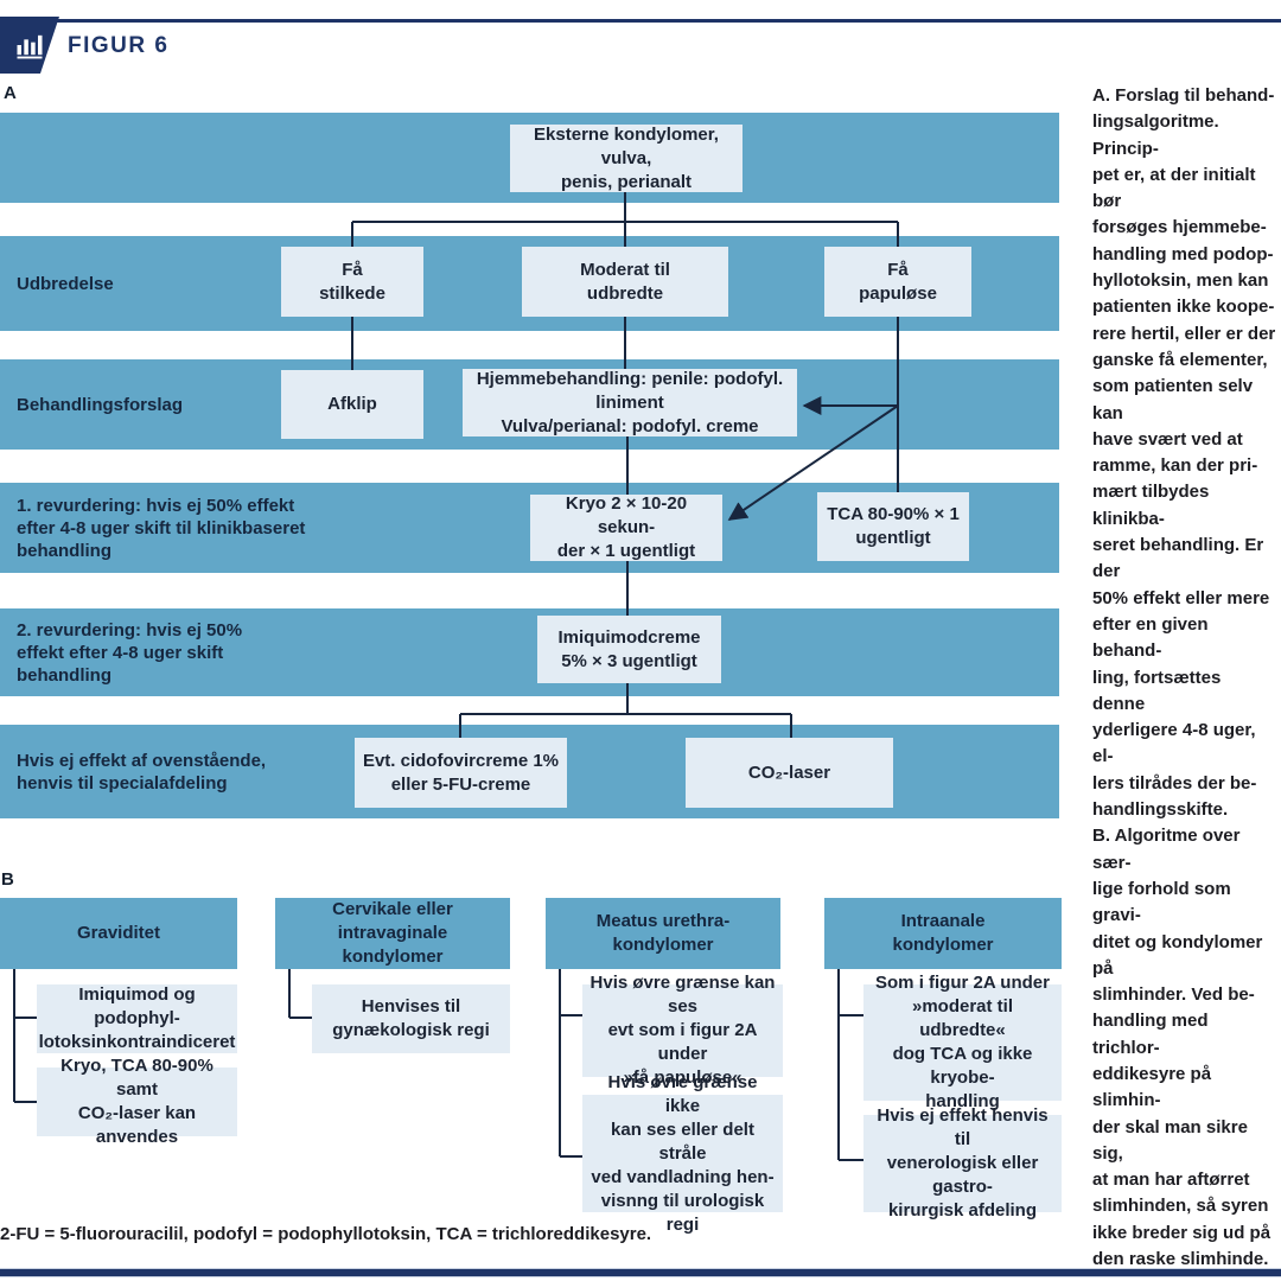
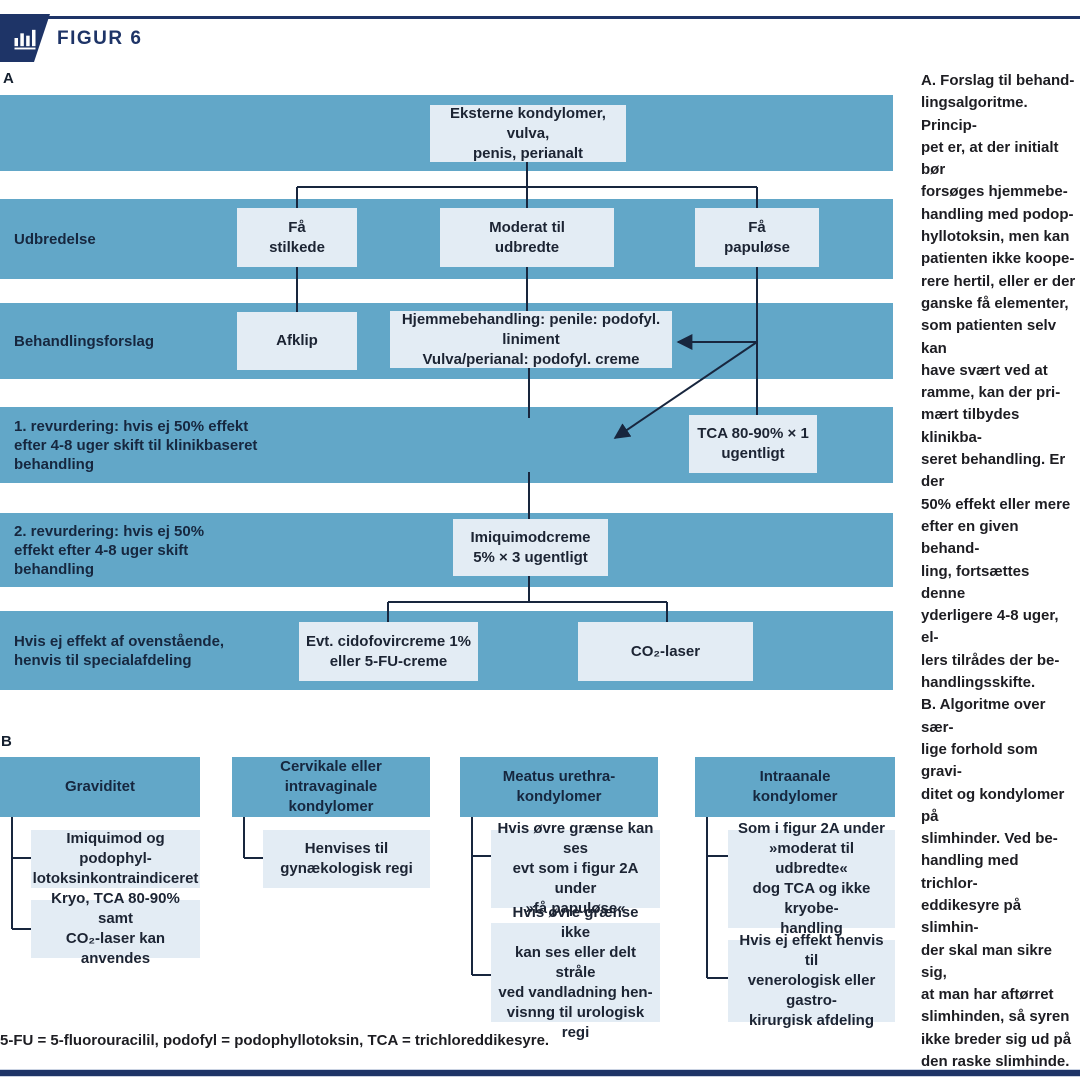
  FIGUR 6
  A
  Udbredelse
  Behandlingsforslag
  1. revurdering: hvis ej 50% effekt
  efter 4-8 uger skift til klinikbaseret
  behandling
  2. revurdering: hvis ej 50%
  effekt efter 4-8 uger skift
  behandling
  Hvis ej effekt af ovenstående,
  henvis til specialafdeling
  Eksterne kondylomer, vulva,
  penis, perianalt
  Få
  stilkede
  Moderat til
  udbredte
  Få
  papuløse
  Afklip
  Hjemmebehandling: penile: podofyl. liniment
  Vulva/perianal: podofyl. creme
- Kryo 2 × 10-20 sekun-
- der × 1 ugentligt
  TCA 80-90% × 1
  ugentligt
  Imiquimodcreme
  5% × 3 ugentligt
  Evt. cidofovircreme 1%
  eller 5-FU-creme
  CO₂-laser
  B
  Graviditet
  Cervikale eller intravaginale
  kondylomer
  Meatus urethra-
  kondylomer
  Intraanale
  kondylomer
  Imiquimod og podophyl-
  lotoksinkontraindiceret
  Kryo, TCA 80-90% samt
  CO₂-laser kan anvendes
  Henvises til
  gynækologisk regi
  Hvis øvre grænse kan ses
  evt som i figur 2A under
  Hvis øvre grænse ikke
  kan ses eller delt stråle
  ved vandladning hen-
  visnng til urologisk regi
  Som i figur 2A under
  »moderat til udbredte«
  dog TCA og ikke kryobe-
  handling
  Hvis ej effekt henvis til
  venerologisk eller gastro-
  kirurgisk afdeling
  A. Forslag til behand-
  lingsalgoritme. Princip-
  pet er, at der initialt bør
  forsøges hjemmebe-
  handling med podop-
  hyllotoksin, men kan
  patienten ikke koope-
  rere hertil, eller er der
  ganske få elementer,
  som patienten selv kan
  have svært ved at
  ramme, kan der pri-
  mært tilbydes klinikba-
  seret behandling. Er der
  50% effekt eller mere
  efter en given behand-
  ling, fortsættes denne
  yderligere 4-8 uger, el-
  lers tilrådes der be-
  handlingsskifte.
  B. Algoritme over sær-
  lige forhold som gravi-
  ditet og kondylomer på
  slimhinder. Ved be-
  handling med trichlor-
  eddikesyre på slimhin-
  der skal man sikre sig,
  at man har aftørret
  slimhinden, så syren
  ikke breder sig ud på
  den raske slimhinde.
- 2-FU = 5-fluorouracilil, podofyl = podophyllotoksin, TCA = trichloreddikesyre.
+ 5-FU = 5-fluorouracilil, podofyl = podophyllotoksin, TCA = trichloreddikesyre.
